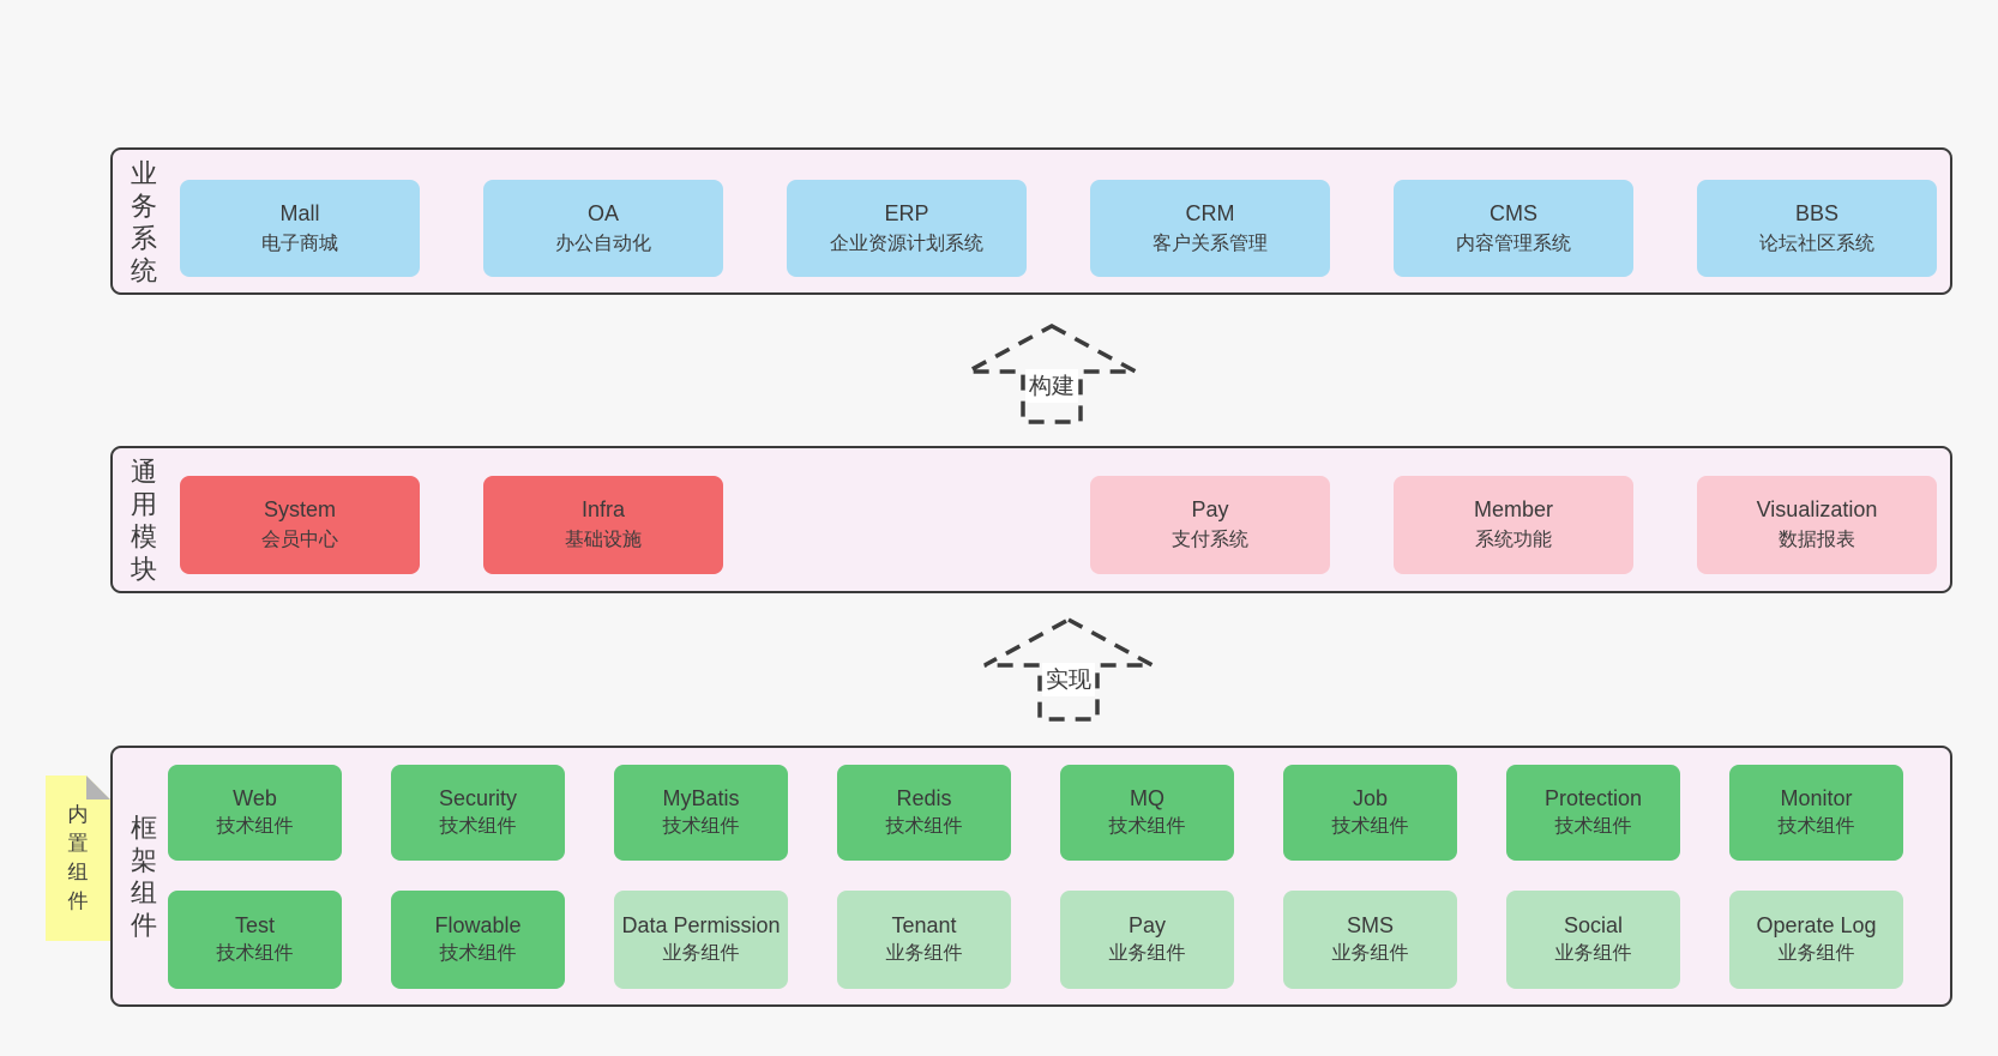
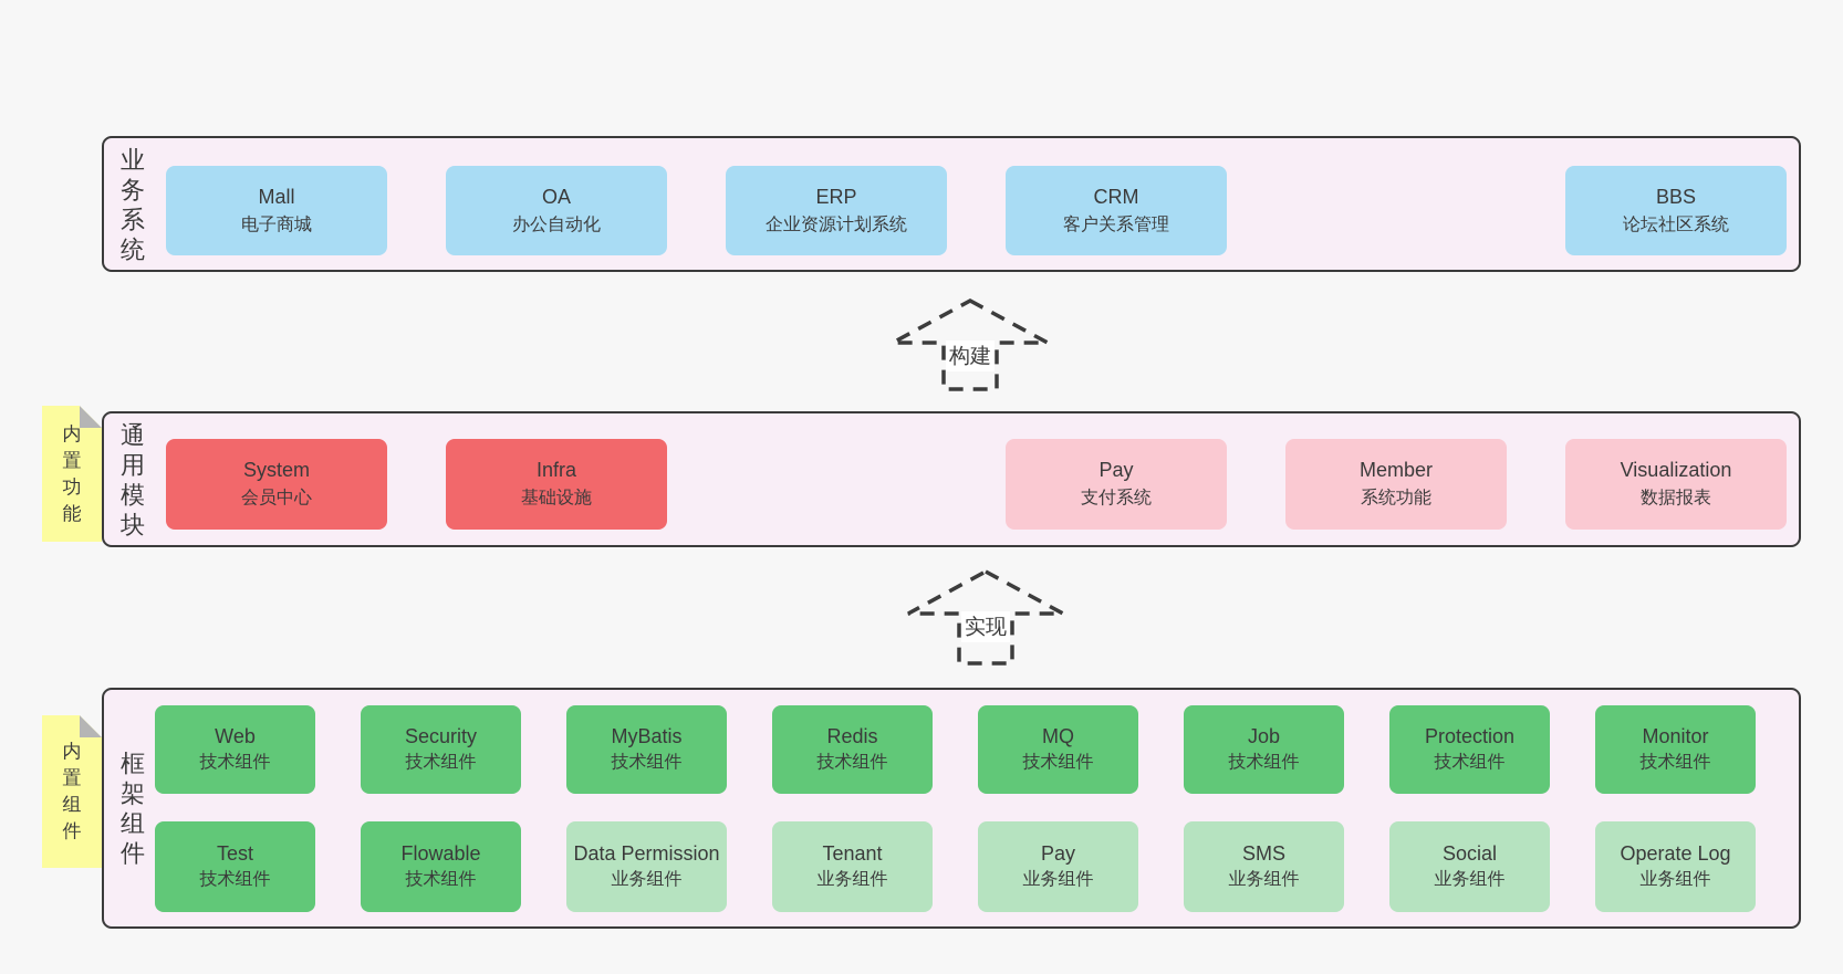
  业务系统
  Mall
  电子商城
  OA
  办公自动化
  ERP
  企业资源计划系统
  CRM
  客户关系管理
- CMS
- 内容管理系统
  BBS
  论坛社区系统
  构建
+ 内置功能
  通用模块
  System
  会员中心
  Infra
  基础设施
  Pay
  支付系统
  Member
  系统功能
  Visualization
  数据报表
  实现
  内置组件
  框架组件
  Web
  技术组件
  Security
  技术组件
  MyBatis
  技术组件
  Redis
  技术组件
  MQ
  技术组件
  Job
  技术组件
  Protection
  技术组件
  Monitor
  技术组件
  Test
  技术组件
  Flowable
  技术组件
  Data Permission
  业务组件
  Tenant
  业务组件
  Pay
  业务组件
  SMS
  业务组件
  Social
  业务组件
  Operate Log
  业务组件
